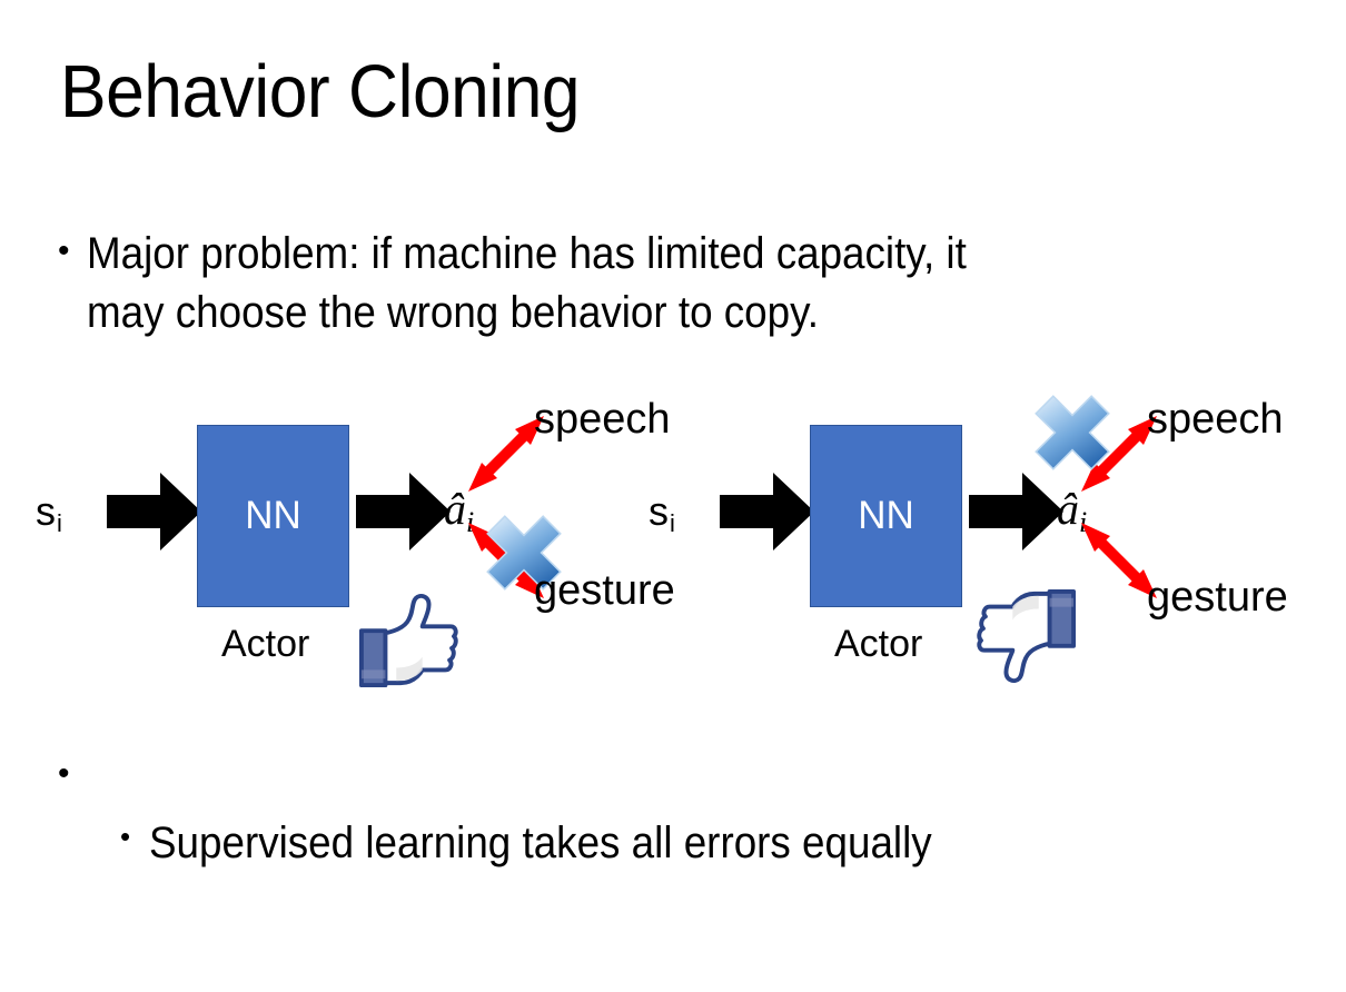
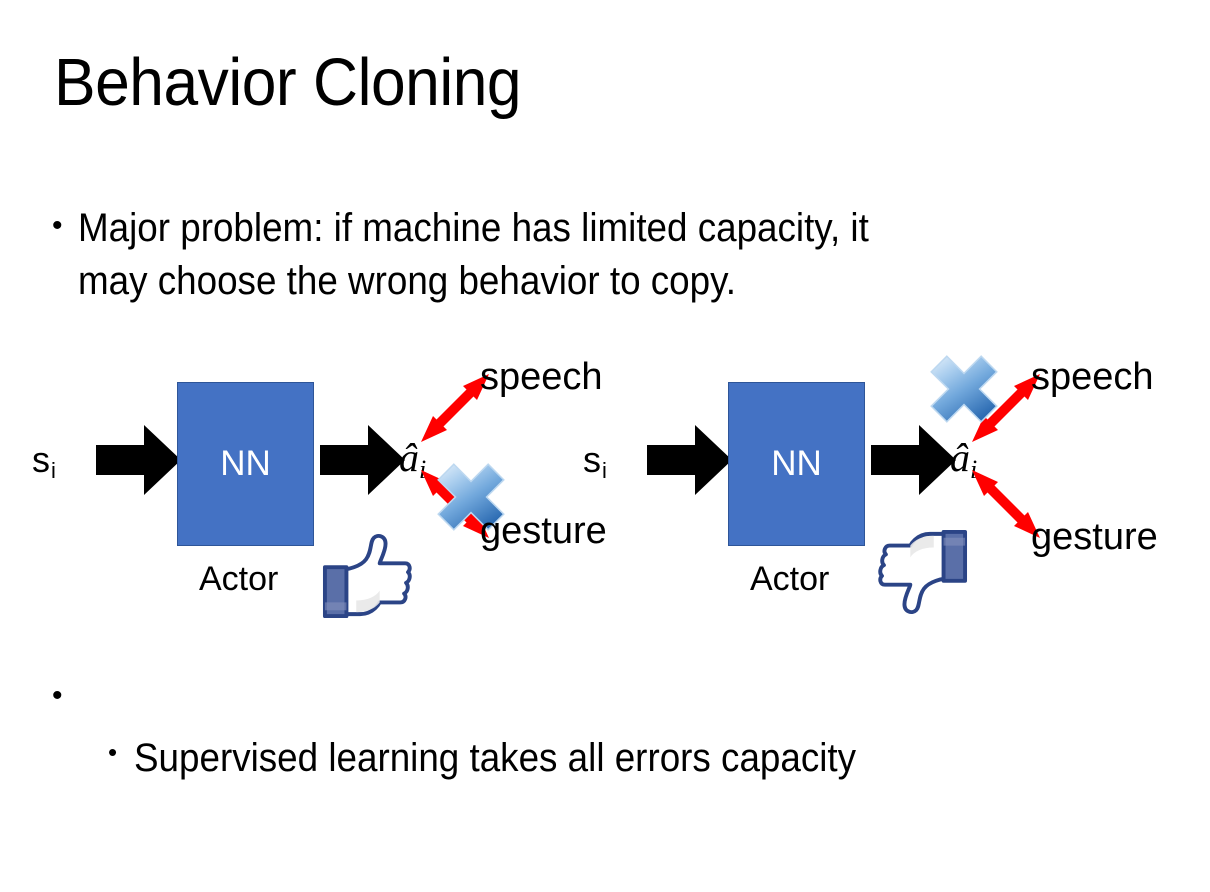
  Behavior Cloning
  •
  Major problem: if machine has limited capacity, it
  may choose the wrong behavior to copy.
  si
  NN
  Actor
  âi
  speech
  gesture
  si
  NN
  Actor
  âi
  speech
  gesture
  •
  •
- Supervised learning takes all errors equally
+ Supervised learning takes all errors capacity
